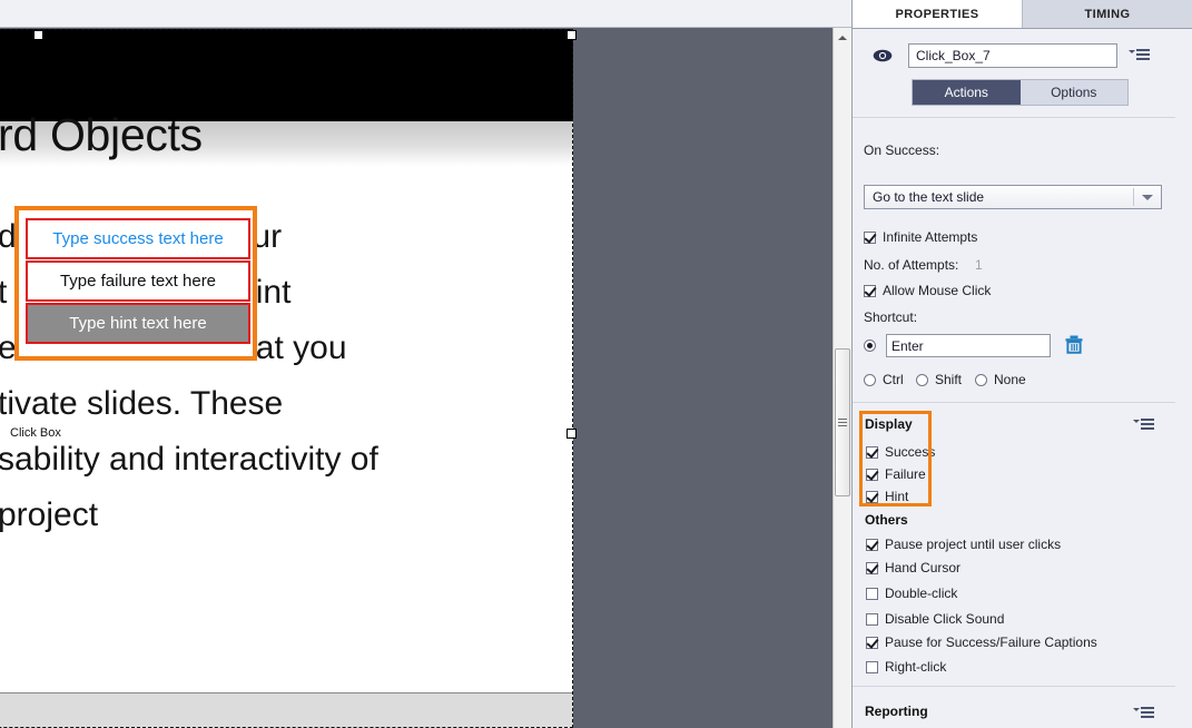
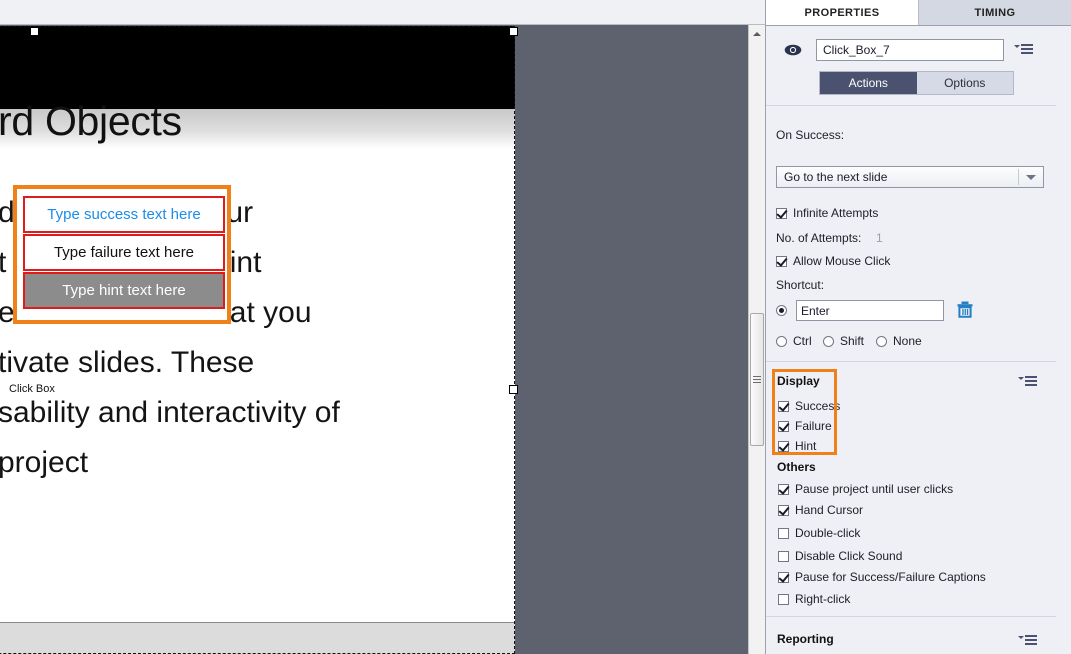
  rd Objects
  tivate slides. These
  sability and interactivity of
  project
  Click Box
  Type success text here
  Type failure text here
  Type hint text here
  PROPERTIES
  TIMING
  Click_Box_7
  Actions
  Options
  On Success:
- Go to the text slide
+ Go to the next slide
  Infinite Attempts
  No. of Attempts:
  1
  Allow Mouse Click
  Shortcut:
  Enter
  Ctrl
  Shift
  None
  Display
  Success
  Failure
  Hint
  Others
  Pause project until user clicks
  Hand Cursor
  Double-click
  Disable Click Sound
  Pause for Success/Failure Captions
  Right-click
  Reporting
